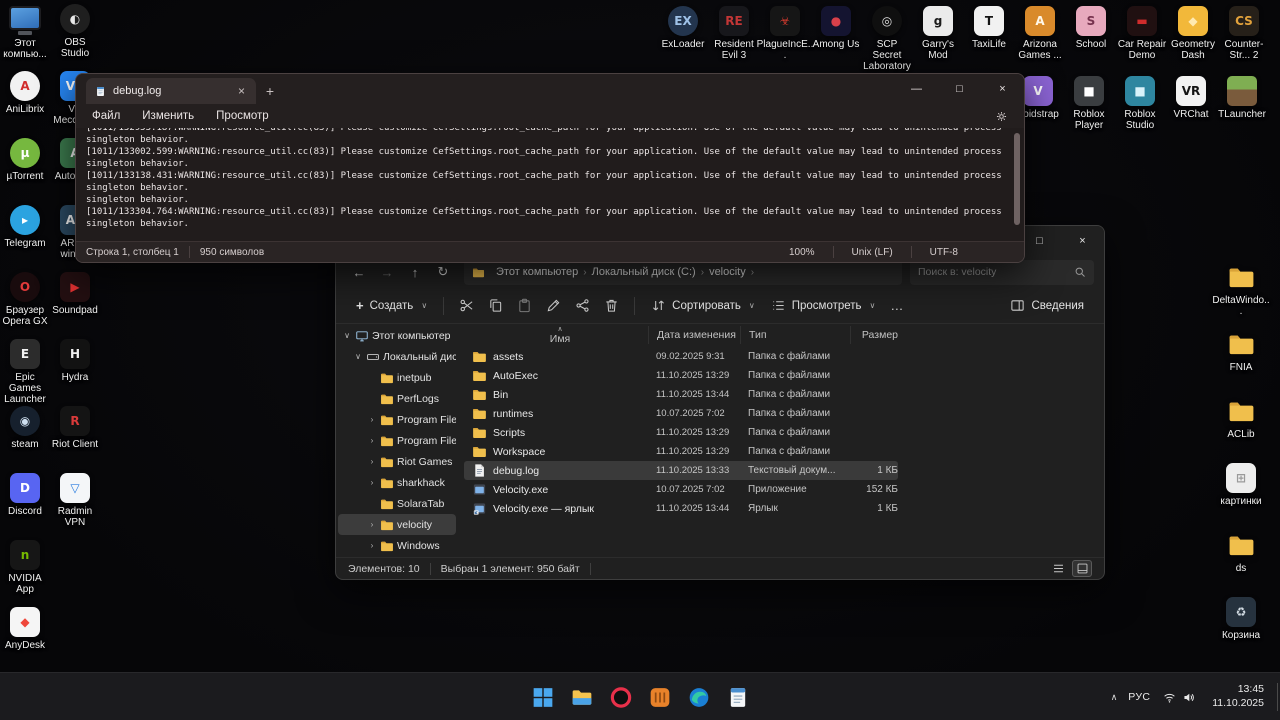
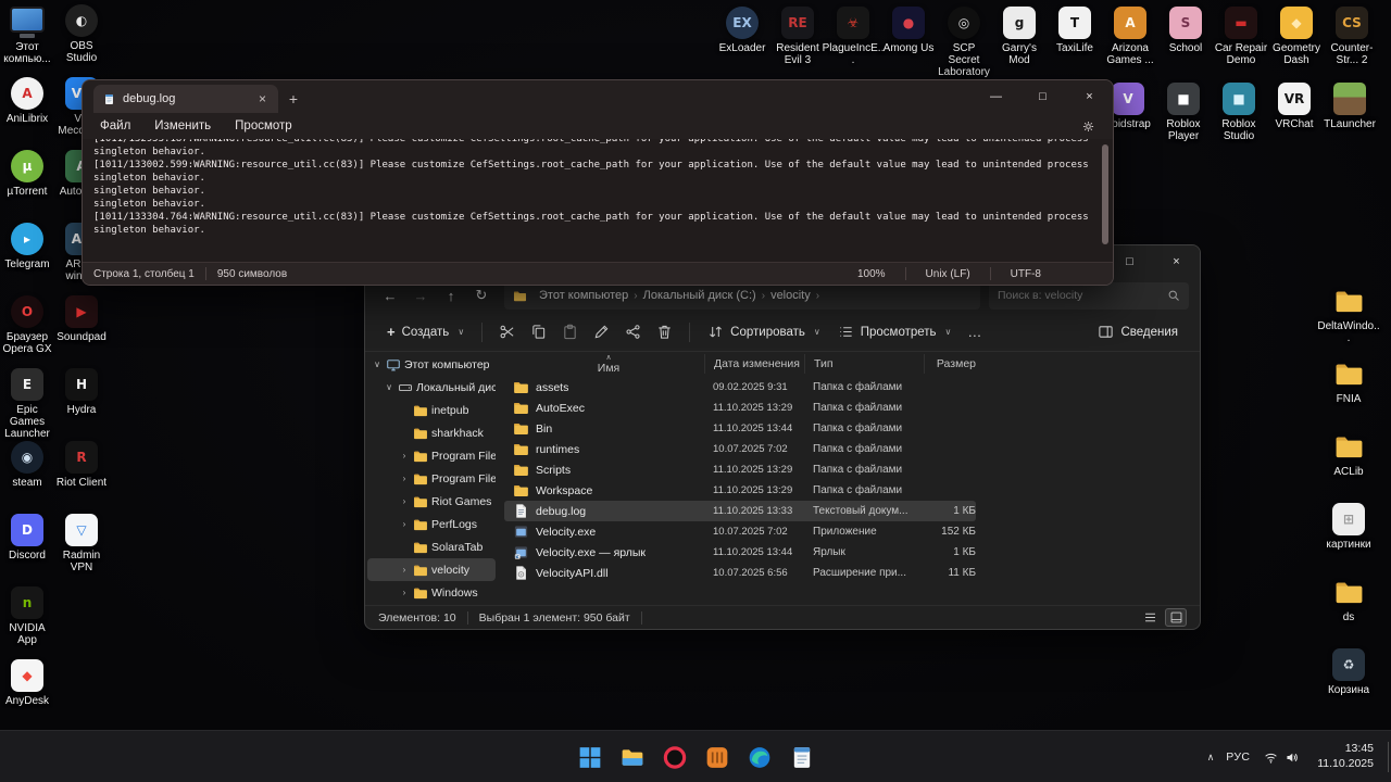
  EX
  ExLoader
  RE
  Resident Evil 3
  ☣
  PlagueIncE...
  ●
  Among Us
  ◎
  SCP Secret Laboratory
  g
  Garry's Mod
  T
  TaxiLife
  A
  Arizona Games ...
  S
  School
  ▬
  Car Repair Demo
  ◆
  Geometry Dash
  CS
  Counter-Str... 2
  V
  oidstrap
  ■
  Roblox Player
  ■
  Roblox Studio
  VR
  VRChat
  TLauncher
  Этот компью...
  A
  AniLibrix
  µ
  µTorrent
  ▸
  Telegram
  O
  Браузер Opera GX
  E
  Epic Games Launcher
  ◉
  steam
  D
  Discord
  n
  NVIDIA App
  ◆
  AnyDesk
  ◐
  OBS Studio
  ▶
  Soundpad
  H
  Hydra
  R
  Riot Client
  ▽
  Radmin VPN
  DeltaWindo...
  FNIA
  ACLib
  ⊞
  картинки
  ds
  ♻
  Корзина
  □
  ×
  ←
  →
  ↑
  ↻
  Этот компьютер
  ›
  Локальный диск (C:)
  ›
  velocity
  ›
  Поиск в: velocity
  +
  Создать
  ∨
  Сортировать
  ∨
  Просмотреть
  ∨
  …
  Сведения
  ∨
  Этот компьютер
  ∨
  Локальный дис
  inetpub
- PerfLogs
+ sharkhack
  ›
  Program File
  ›
  Program File
  ›
  Riot Games
  ›
- sharkhack
+ PerfLogs
  SolaraTab
  ›
  velocity
  ›
  Windows
  Имя
  Дата изменения
  Тип
  Размер
  assets
  09.02.2025 9:31
  Папка с файлами
  AutoExec
  11.10.2025 13:29
  Папка с файлами
  Bin
  11.10.2025 13:44
  Папка с файлами
  runtimes
  10.07.2025 7:02
  Папка с файлами
  Scripts
  11.10.2025 13:29
  Папка с файлами
  Workspace
  11.10.2025 13:29
  Папка с файлами
  debug.log
  11.10.2025 13:33
  Текстовый докум...
  1 КБ
  Velocity.exe
  10.07.2025 7:02
  Приложение
  152 КБ
  Velocity.exe — ярлык
  11.10.2025 13:44
  Ярлык
  1 КБ
+ VelocityAPI.dll
+ 10.07.2025 6:56
+ Расширение при...
+ 11 КБ
  Элементов: 10
  Выбран 1 элемент: 950 байт
  debug.log
  ×
  +
  —
  □
  ×
  Файл
  Изменить
  Просмотр
  [1011/132953.187:WARNING:resource_util.cc(83)] Please customize CefSettings.root_cache_path for your application. Use of the default value may lead to unintended process
  singleton behavior.
  [1011/133002.599:WARNING:resource_util.cc(83)] Please customize CefSettings.root_cache_path for your application. Use of the default value may lead to unintended process
  singleton behavior.
- [1011/133138.431:WARNING:resource_util.cc(83)] Please customize CefSettings.root_cache_path for your application. Use of the default value may lead to unintended process
  singleton behavior.
  singleton behavior.
  [1011/133304.764:WARNING:resource_util.cc(83)] Please customize CefSettings.root_cache_path for your application. Use of the default value may lead to unintended process
  singleton behavior.
  Строка 1, столбец 1
  950 символов
  100%
  Unix (LF)
  UTF-8
  ∧
  РУС
  13:45
  11.10.2025
